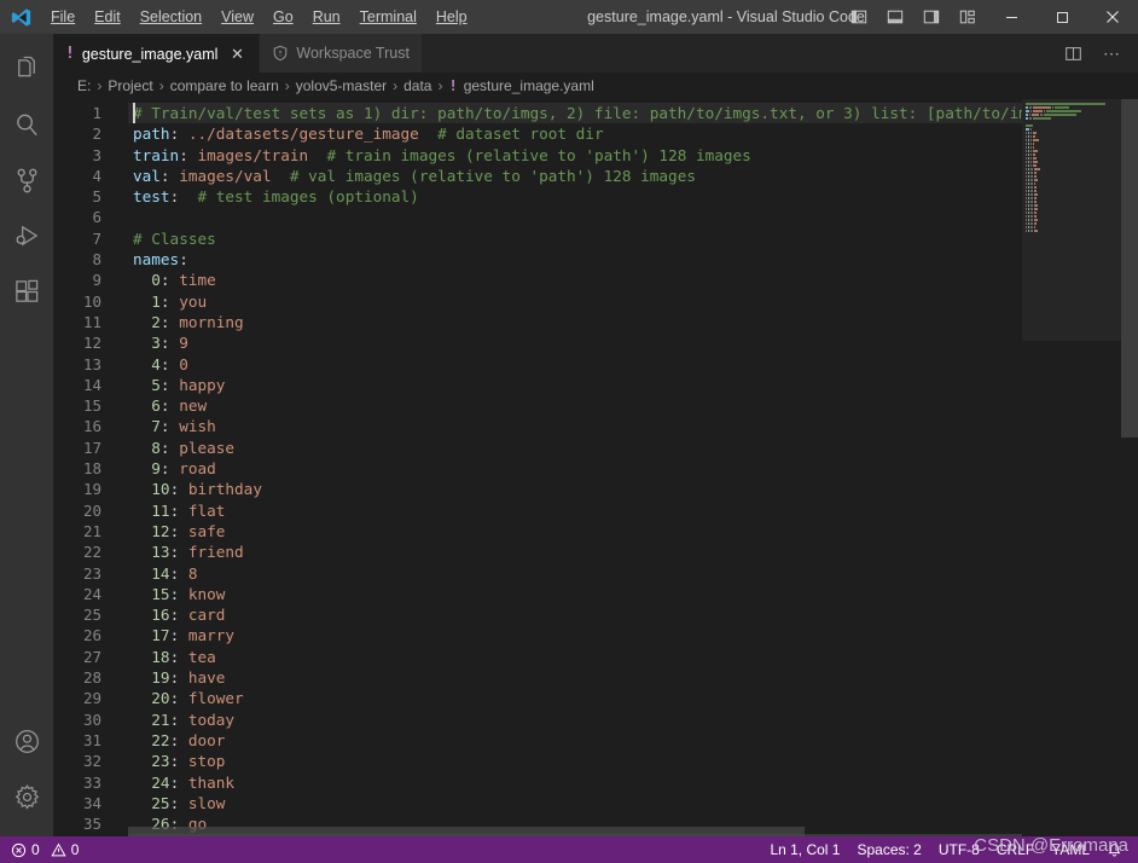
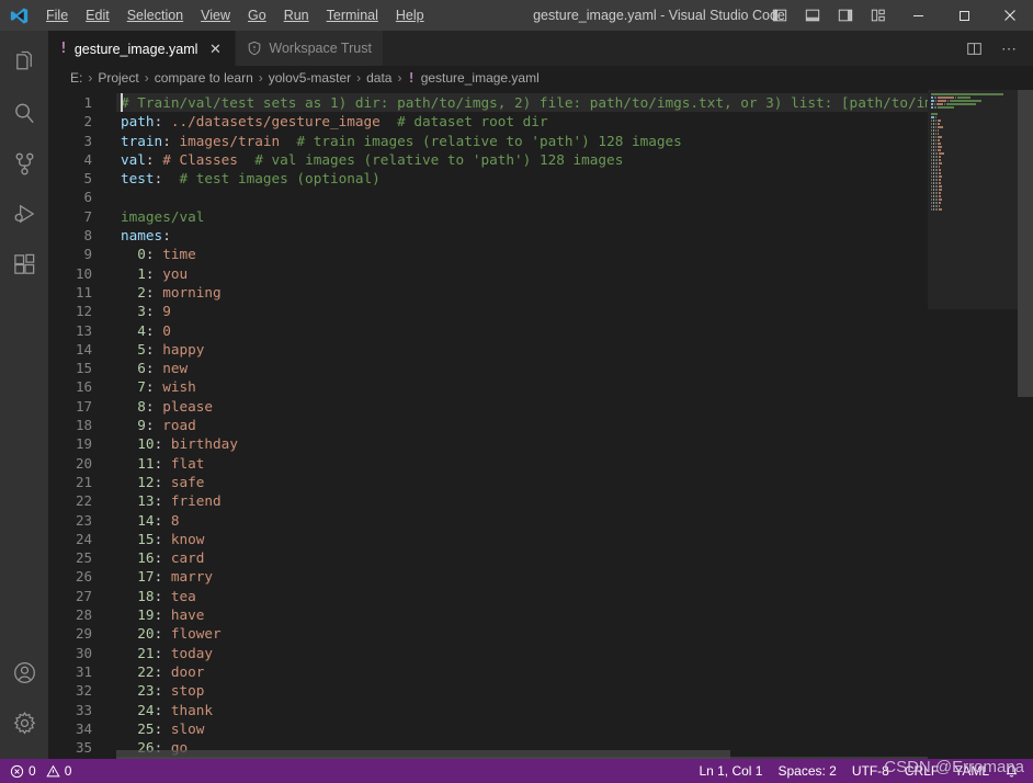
  File
  Edit
  Selection
  View
  Go
  Run
  Terminal
  Help
  gesture_image.yaml - Visual Studio Code
  !
  gesture_image.yaml
  ✕
  Workspace Trust
  ⋯
  E:
  ›
  Project
  ›
  compare to learn
  ›
  yolov5-master
  ›
  data
  ›
  !
  gesture_image.yaml
  1
  2
  3
  4
  5
  6
  7
  8
  9
  10
  11
  12
  13
  14
  15
  16
  17
  18
  19
  20
  21
  22
  23
  24
  25
  26
  27
  28
  29
  30
  31
  32
  33
  34
  35
  # Train/val/test sets as 1) dir: path/to/imgs, 2) file: path/to/imgs.txt, or 3) list: [path/to/i
  path: ../datasets/gesture_image # dataset root dir
  train: images/train # train images (relative to 'path') 128 images
- val: images/val # val images (relative to 'path') 128 images
+ val: # Classes # val images (relative to 'path') 128 images
  test: # test images (optional)
- # Classes
+ images/val
  names:
  0: time
  1: you
  2: morning
  3: 9
  4: 0
  5: happy
  6: new
  7: wish
  8: please
  9: road
  10: birthday
  11: flat
  12: safe
  13: friend
  14: 8
  15: know
  16: card
  17: marry
  18: tea
  19: have
  20: flower
  21: today
  22: door
  23: stop
  24: thank
  25: slow
  26: go
  0
  0
  Ln 1, Col 1
  Spaces: 2
  UTF-8
  CRLF
  YAML
  CSDN @Erromana
